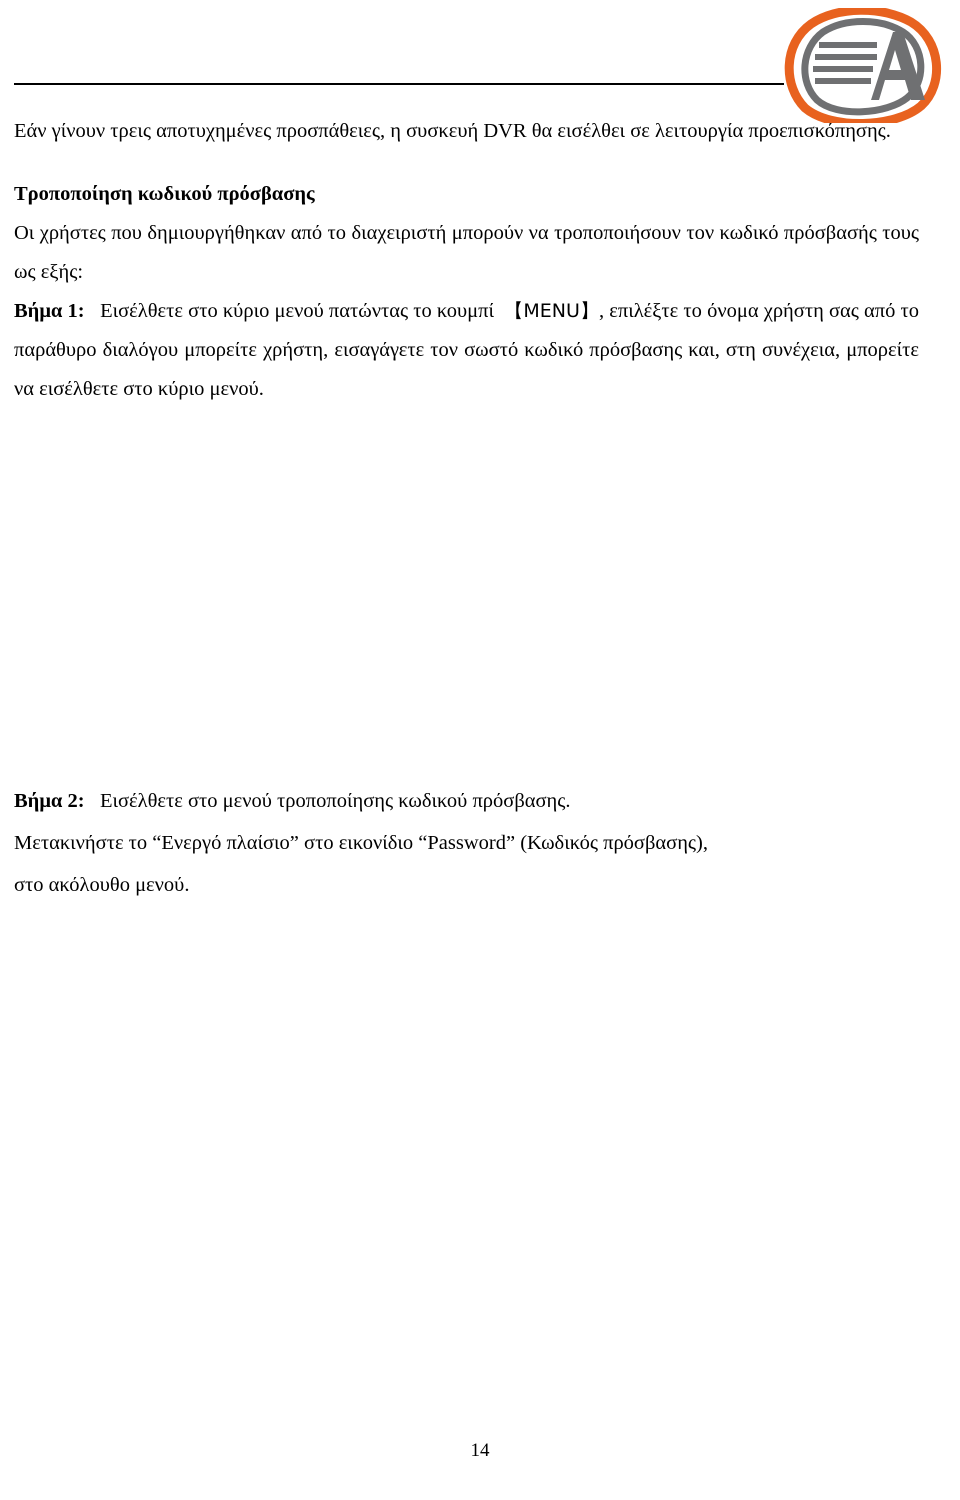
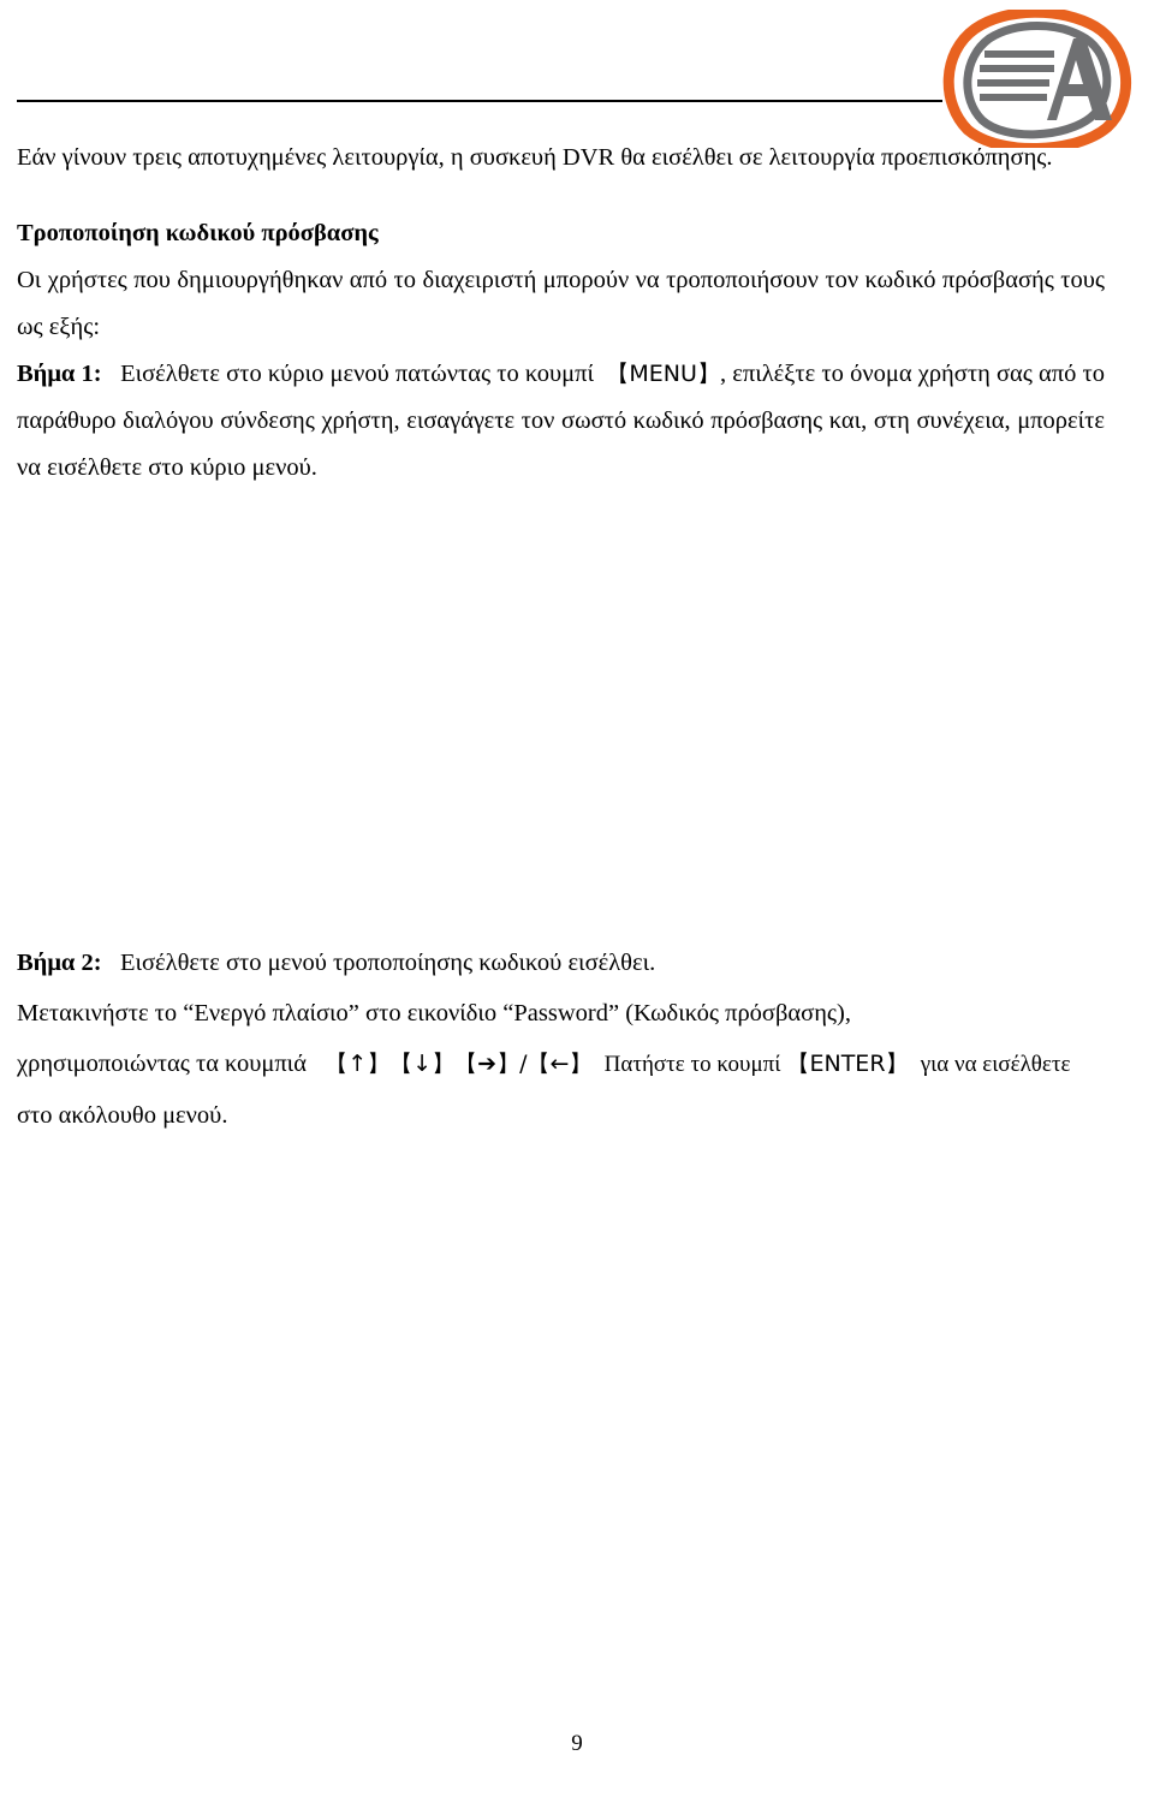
- Εάν γίνουν τρεις αποτυχημένες προσπάθειες, η συσκευή DVR θα εισέλθει σε λειτουργία προεπισκόπησης.
+ Εάν γίνουν τρεις αποτυχημένες λειτουργία, η συσκευή DVR θα εισέλθει σε λειτουργία προεπισκόπησης.
  Τροποποίηση κωδικού πρόσβασης
  Οι χρήστες που δημιουργήθηκαν από το διαχειριστή μπορούν να τροποποιήσουν τον κωδικό πρόσβασής τους ως εξής:
- Βήμα 1: Εισέλθετε στο κύριο μενού πατώντας το κουμπί 【MENU】, επιλέξτε το όνομα χρήστη σας από το παράθυρο διαλόγου μπορείτε χρήστη, εισαγάγετε τον σωστό κωδικό πρόσβασης και, στη συνέχεια, μπορείτε να εισέλθετε στο κύριο μενού.
+ Βήμα 1: Εισέλθετε στο κύριο μενού πατώντας το κουμπί 【MENU】, επιλέξτε το όνομα χρήστη σας από το παράθυρο διαλόγου σύνδεσης χρήστη, εισαγάγετε τον σωστό κωδικό πρόσβασης και, στη συνέχεια, μπορείτε να εισέλθετε στο κύριο μενού.
- Βήμα 2: Εισέλθετε στο μενού τροποποίησης κωδικού πρόσβασης.
+ Βήμα 2: Εισέλθετε στο μενού τροποποίησης κωδικού εισέλθει.
  Μετακινήστε το “Ενεργό πλαίσιο” στο εικονίδιο “Password” (Κωδικός πρόσβασης),
+ χρησιμοποιώντας τα κουμπιά 【↑】【↓】【➔】/【←】 Πατήστε το κουμπί 【ENTER】 για να εισέλθετε
  στο ακόλουθο μενού.
- 14
+ 9
